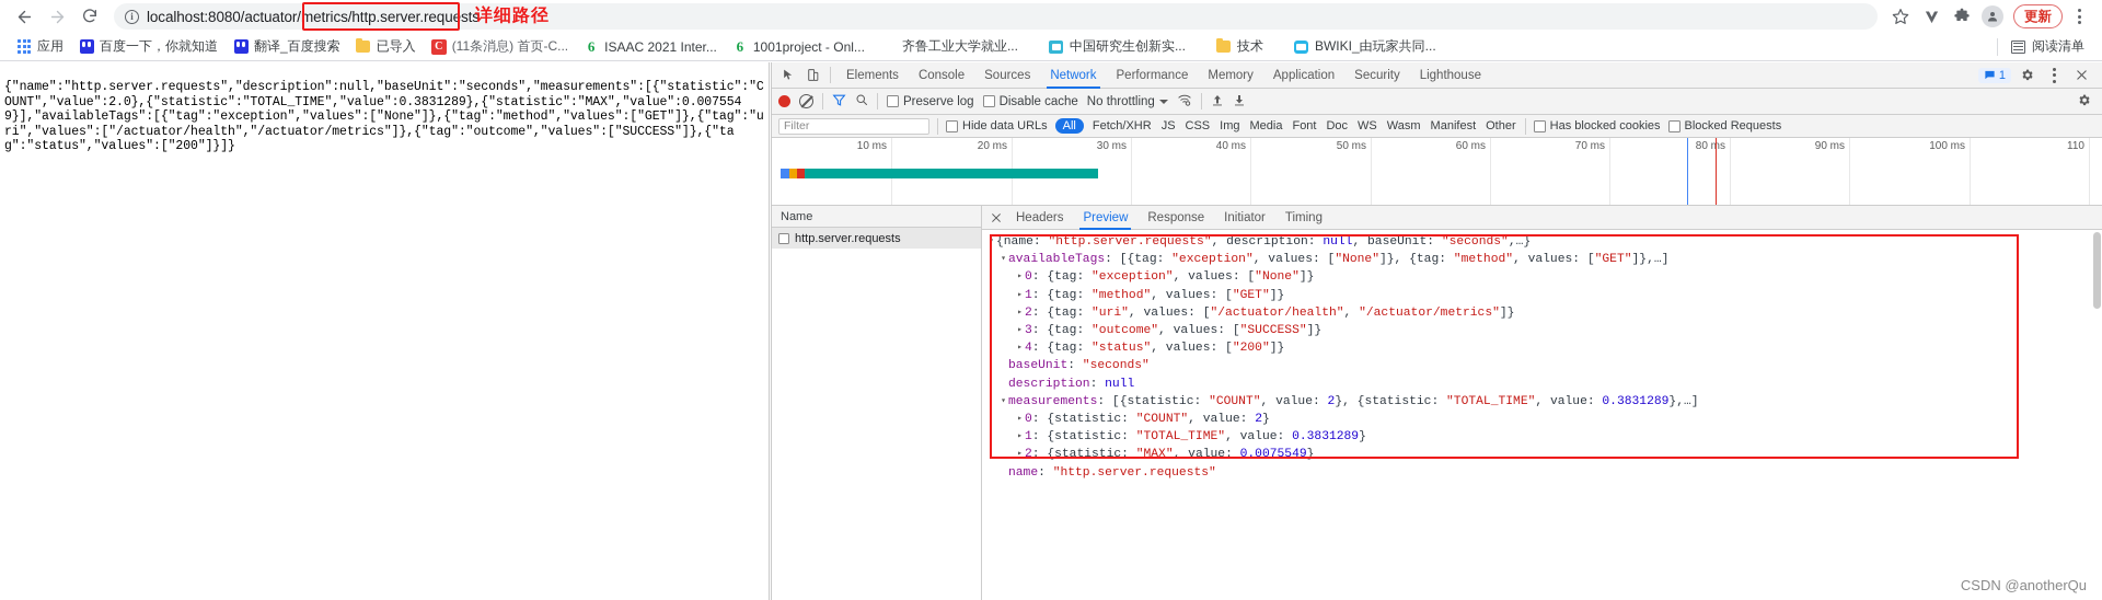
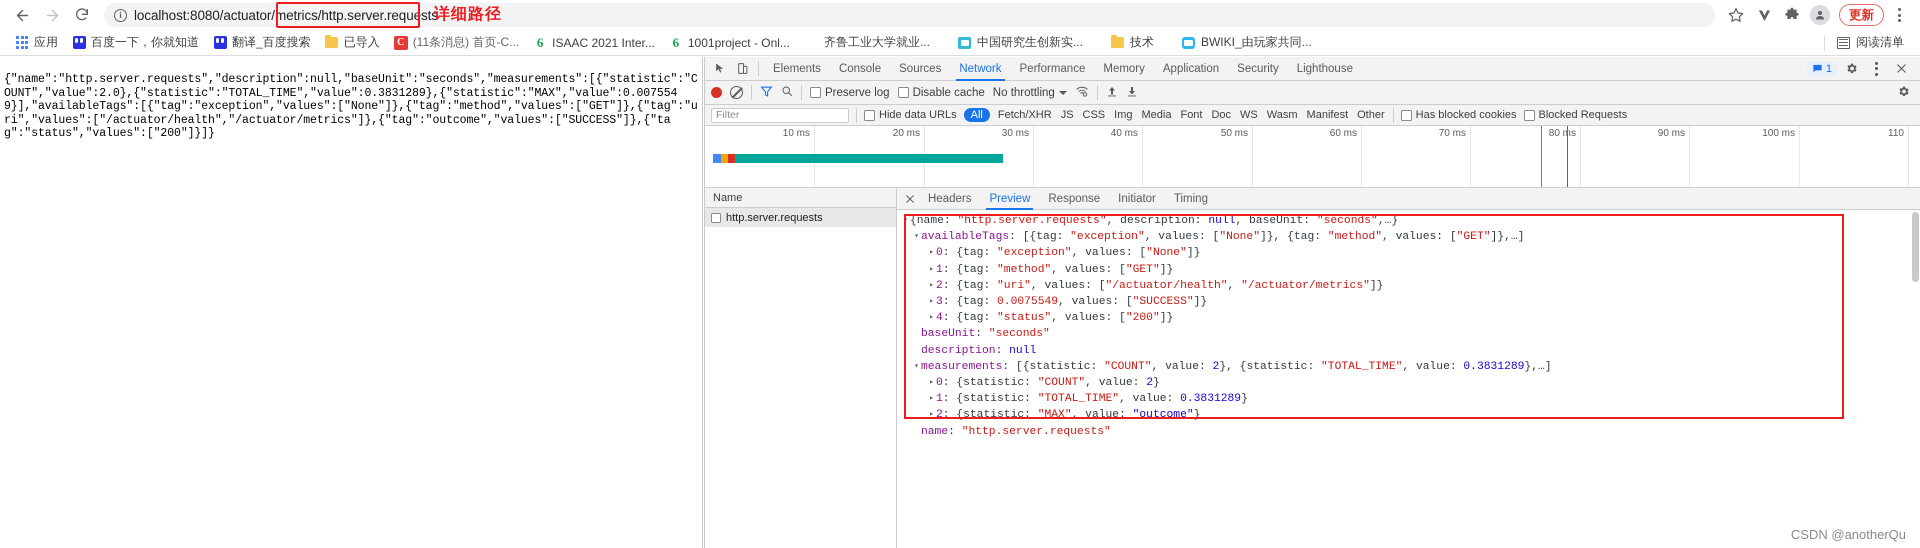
  i
  localhost:8080/actuator/metrics/http.server.requests
  详细路径
  更新
  应用
  百度一下，你就知道
  翻译_百度搜索
  已导入
  C
  (11条消息) 首页-C...
  6
  ISAAC 2021 Inter...
  6
  1001project - Onl...
  齐鲁工业大学就业...
  中国研究生创新实...
  技术
  BWIKI_由玩家共同...
  阅读清单
  {"name":"http.server.requests","description":null,"baseUnit":"seconds","measurements":[{"statistic":"COUNT","value":2.0},{"statistic":"TOTAL_TIME","value":0.3831289},{"statistic":"MAX","value":0.0075549}],"availableTags":[{"tag":"exception","values":["None"]},{"tag":"method","values":["GET"]},{"tag":"uri","values":["/actuator/health","/actuator/metrics"]},{"tag":"outcome","values":["SUCCESS"]},{"tag":"status","values":["200"]}]}
  Elements
  Console
  Sources
  Network
  Performance
  Memory
  Application
  Security
  Lighthouse
  1
  Preserve log
  Disable cache
  No throttling
  Filter
  Hide data URLs
  All
  Fetch/XHR
  JS
  CSS
  Img
  Media
  Font
  Doc
  WS
  Wasm
  Manifest
  Other
  Has blocked cookies
  Blocked Requests
  10 ms
  20 ms
  30 ms
  40 ms
  50 ms
  60 ms
  70 ms
  80s
  90 ms
  100 ms
  110
  Name
  http.server.requests
  Headers
  Preview
  Response
  Initiator
  Timing
  ▾
  {name: "http.server.requests", description: null, baseUnit: "seconds",…}
  ▾
  availableTags: [{tag: "exception", values: ["None"]}, {tag: "method", values: ["GET"]},…]
  ▸
  0: {tag: "exception", values: ["None"]}
  ▸
  1: {tag: "method", values: ["GET"]}
  ▸
  2: {tag: "uri", values: ["/actuator/health", "/actuator/metrics"]}
  ▸
- 3: {tag: "outcome", values: ["SUCCESS"]}
+ 3: {tag: 0.0075549, values: ["SUCCESS"]}
  ▸
  4: {tag: "status", values: ["200"]}
  baseUnit: "seconds"
  description: null
  ▾
  measurements: [{statistic: "COUNT", value: 2}, {statistic: "TOTAL_TIME", value: 0.3831289},…]
  ▸
  0: {statistic: "COUNT", value: 2}
  ▸
  1: {statistic: "TOTAL_TIME", value: 0.3831289}
  ▸
- 2: {statistic: "MAX", value: 0.0075549}
+ 2: {statistic: "MAX", value: "outcome"}
  name: "http.server.requests"
  CSDN @anotherQu
